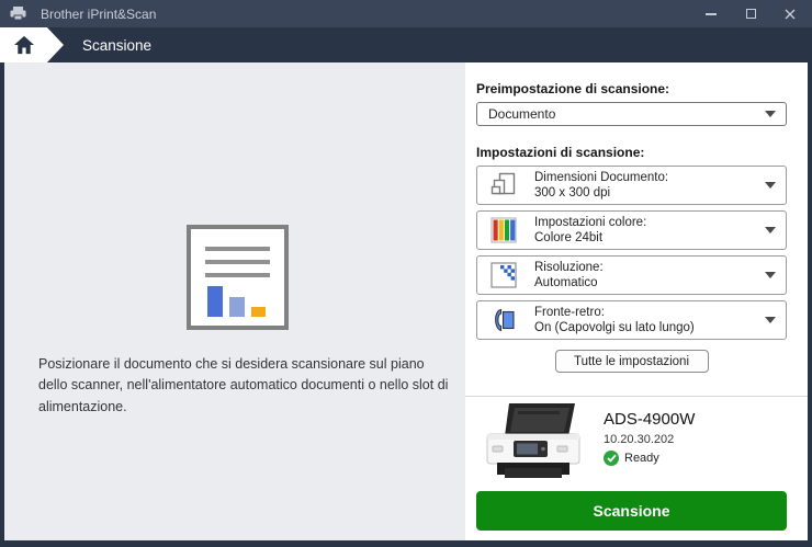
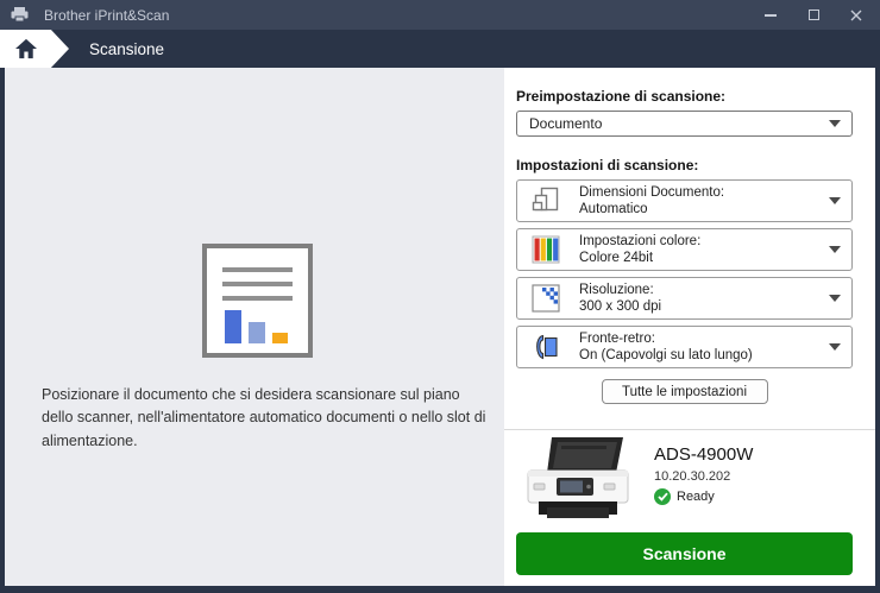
  Brother iPrint&Scan
  Scansione
  Posizionare il documento che si desidera scansionare sul piano dello scanner, nell'alimentatore automatico documenti o nello slot di alimentazione.
  Preimpostazione di scansione:
  Documento
  Impostazioni di scansione:
  Dimensioni Documento:
- 300 x 300 dpi
+ Automatico
  Impostazioni colore:
  Colore 24bit
  Risoluzione:
- Automatico
+ 300 x 300 dpi
  Fronte-retro:
  On (Capovolgi su lato lungo)
  Tutte le impostazioni
  ADS-4900W
  10.20.30.202
  Ready
  Scansione
